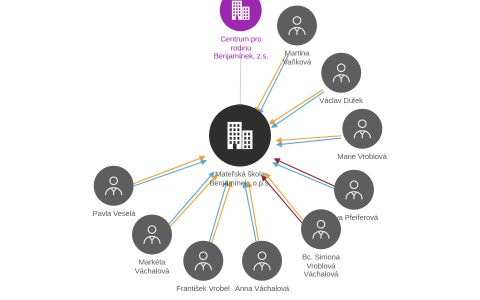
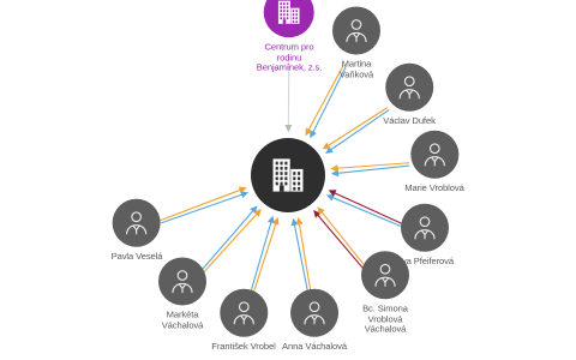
  Centrum pro
  rodinu
  Benjamínek, z.s.
- Mateřská škola
- Benjamínek, o.p.s.
  Martina
  Vaňková
  Václav Dufek
  Marie Vroblová
  a Pfeiferová
  Bc. Simona
  Vroblová
  Váchalová
  Anna Váchalová
  František Vrobel
  Markéta
  Váchalová
  Pavla Veselá
